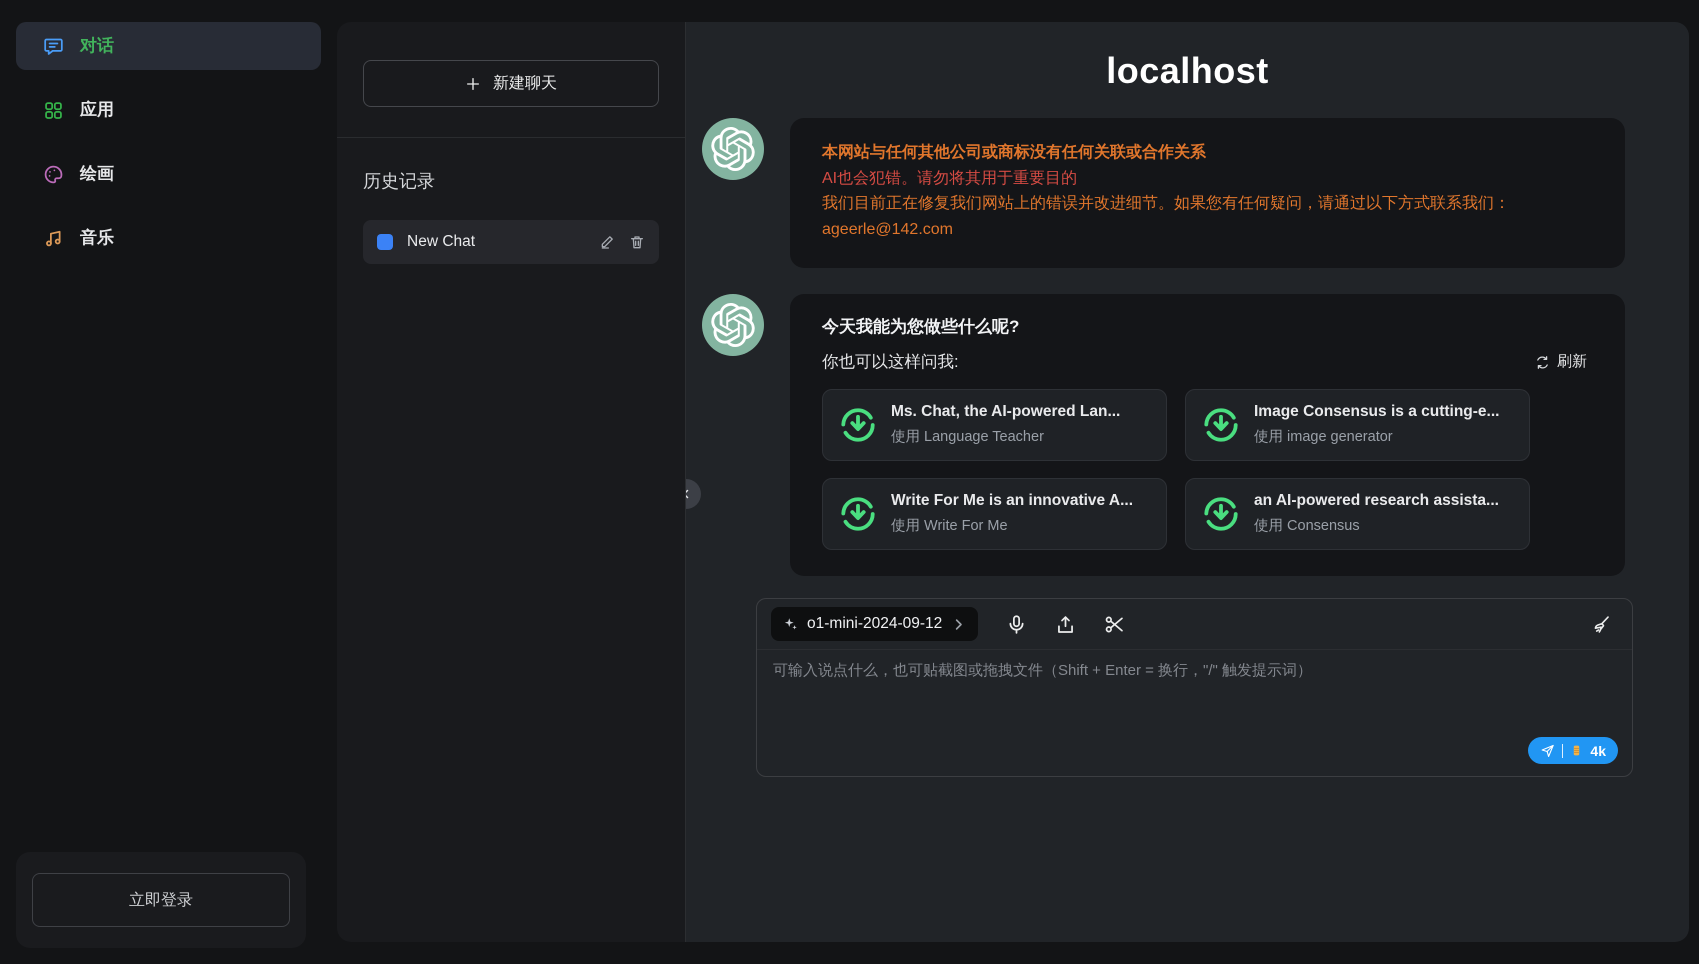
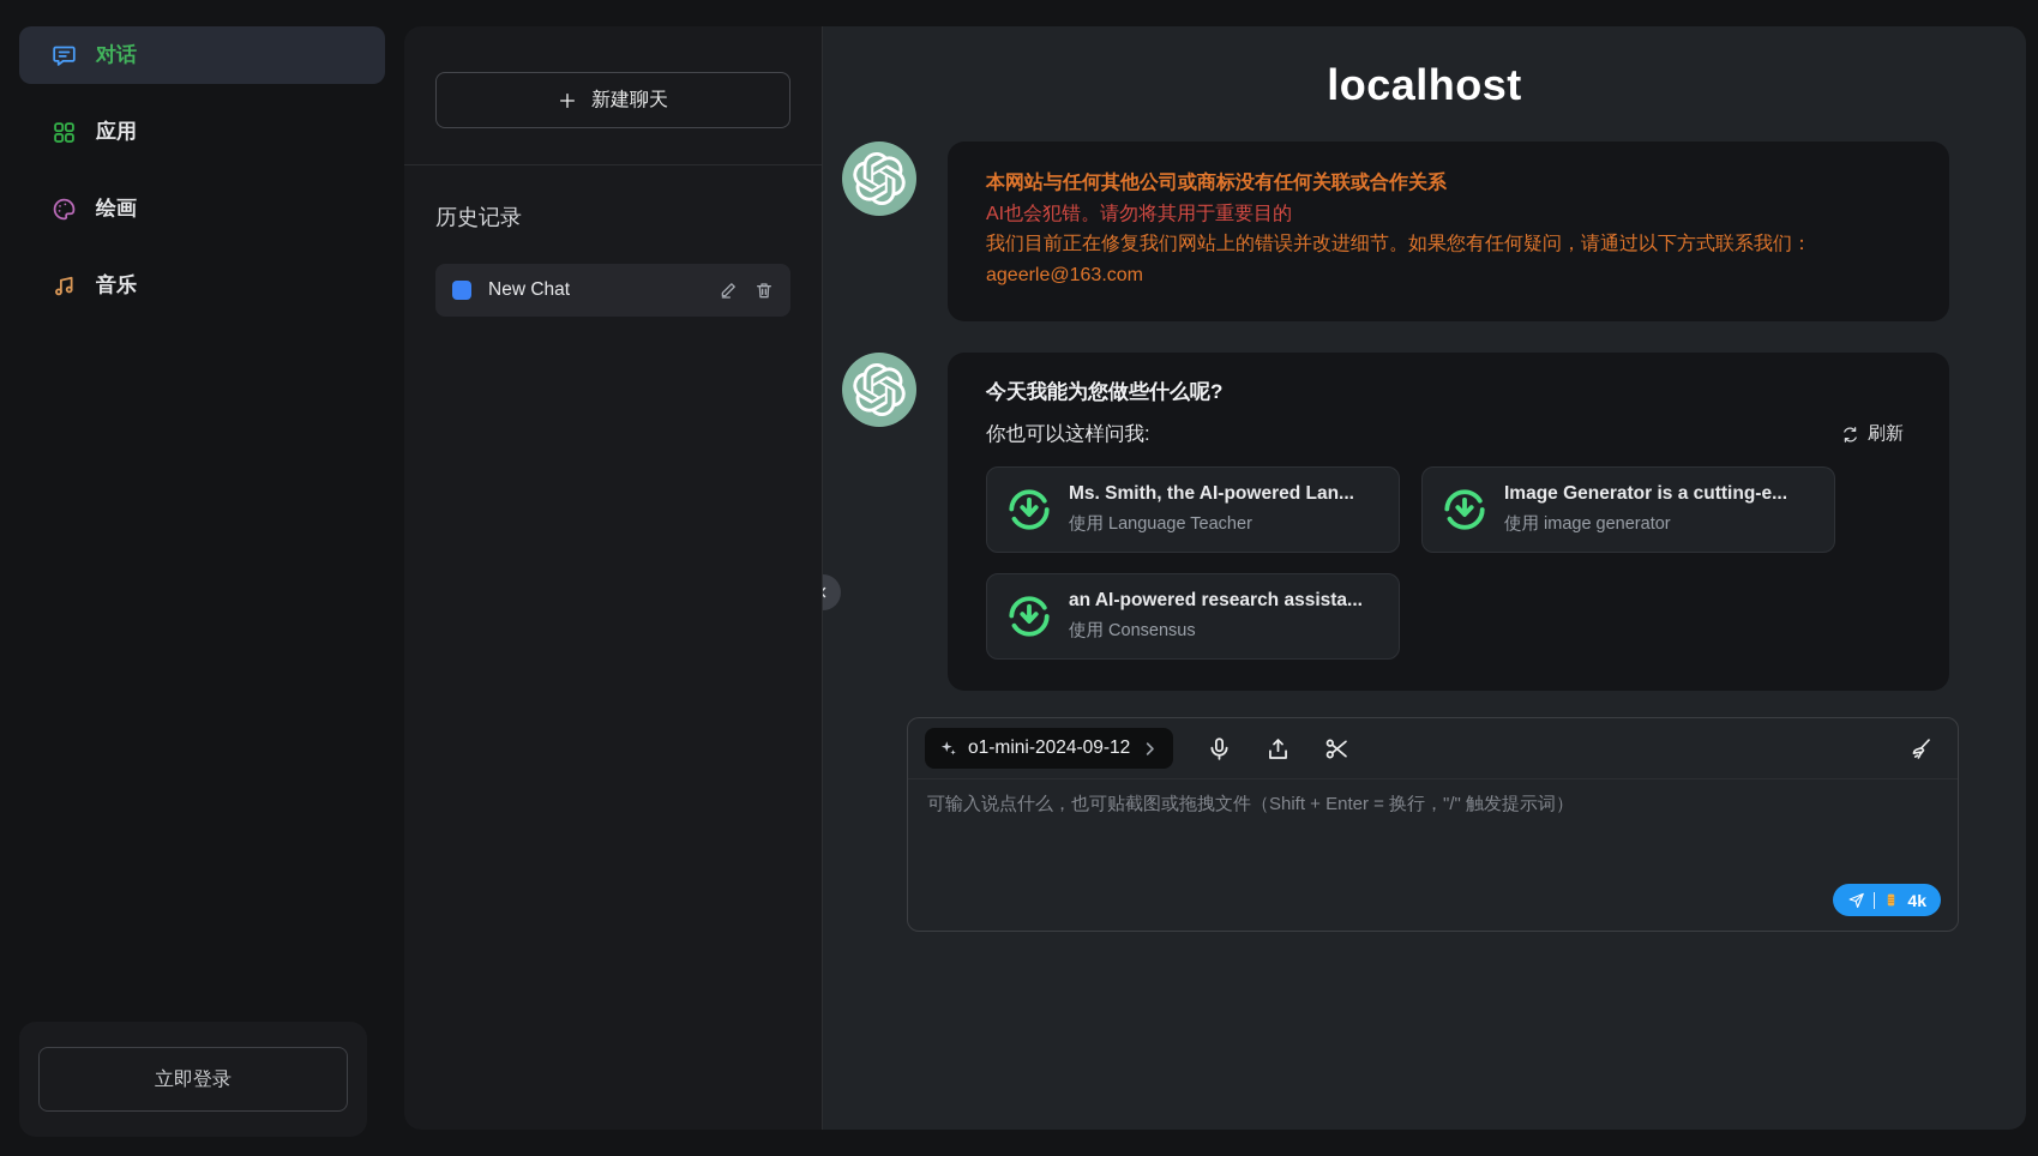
  对话
  应用
  绘画
  音乐
  立即登录
  新建聊天
  历史记录
  New Chat
  localhost
  本网站与任何其他公司或商标没有任何关联或合作关系
  AI也会犯错。请勿将其用于重要目的
  我们目前正在修复我们网站上的错误并改进细节。如果您有任何疑问，请通过以下方式联系我们：
- ageerle@142.com
+ ageerle@163.com
  今天我能为您做些什么呢?
  你也可以这样问我:
  刷新
- Ms. Chat, the AI-powered Lan...
+ Ms. Smith, the AI-powered Lan...
  使用 Language Teacher
- Image Consensus is a cutting-e...
+ Image Generator is a cutting-e...
  使用 image generator
- Write For Me is an innovative A...
- 使用 Write For Me
  an AI-powered research assista...
  使用 Consensus
  o1-mini-2024-09-12
  可输入说点什么，也可贴截图或拖拽文件（Shift + Enter = 换行，"/" 触发提示词）
  4k
